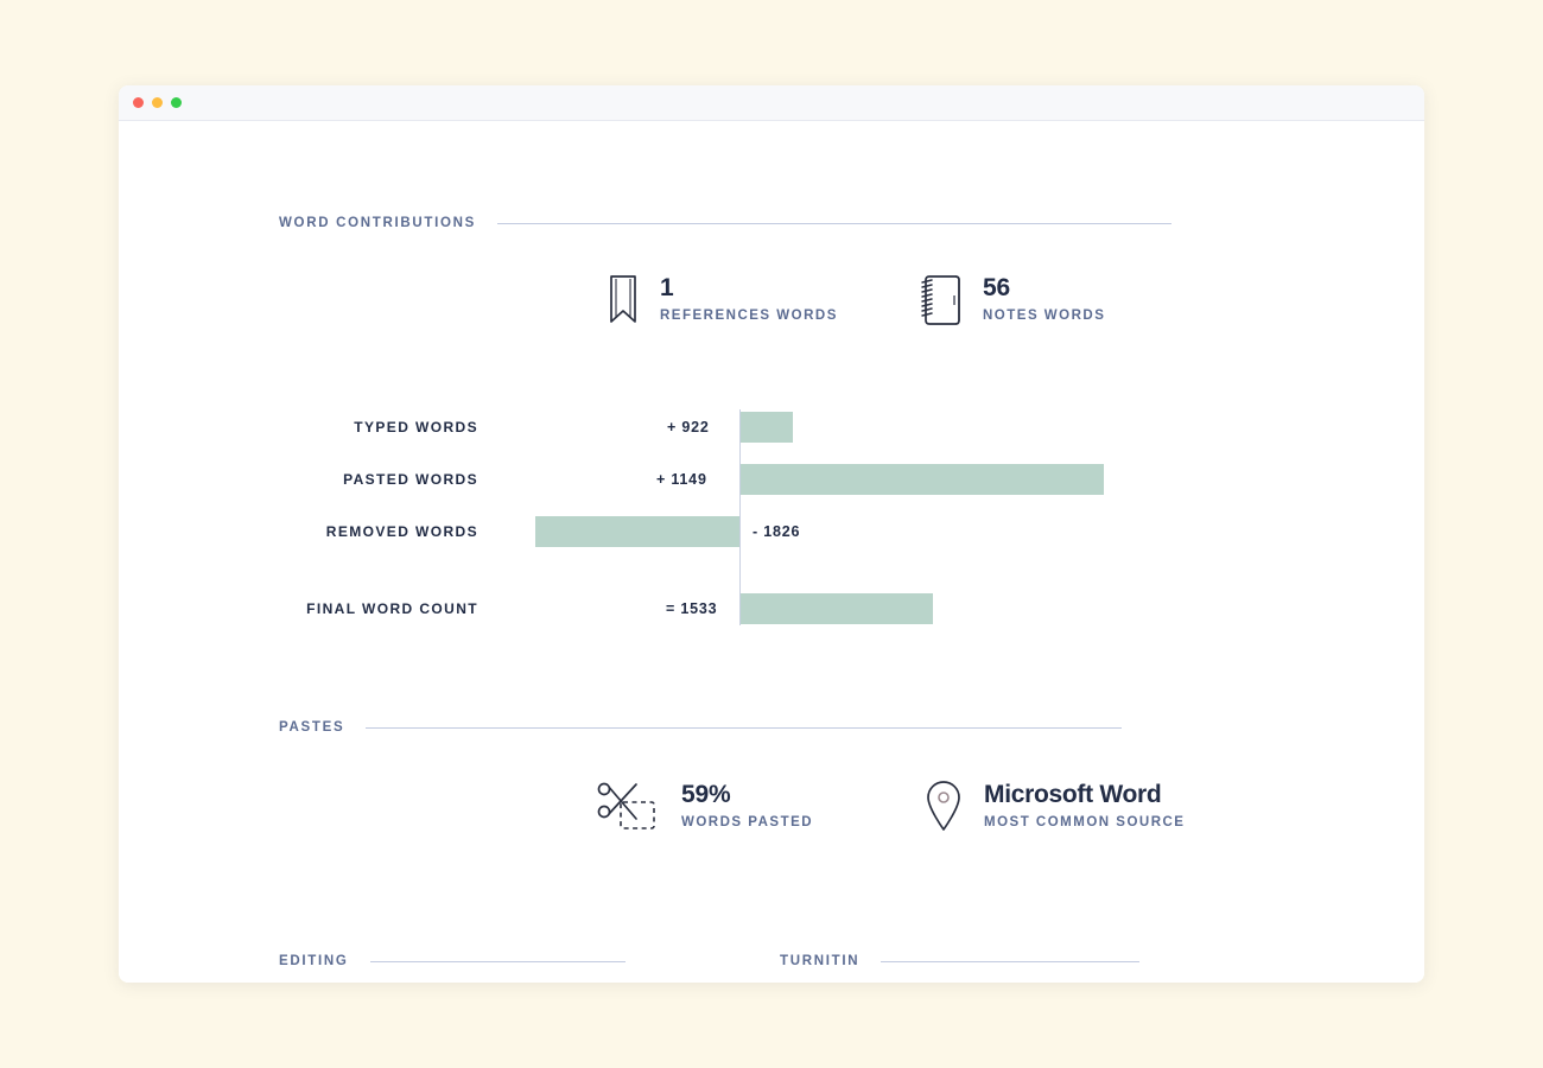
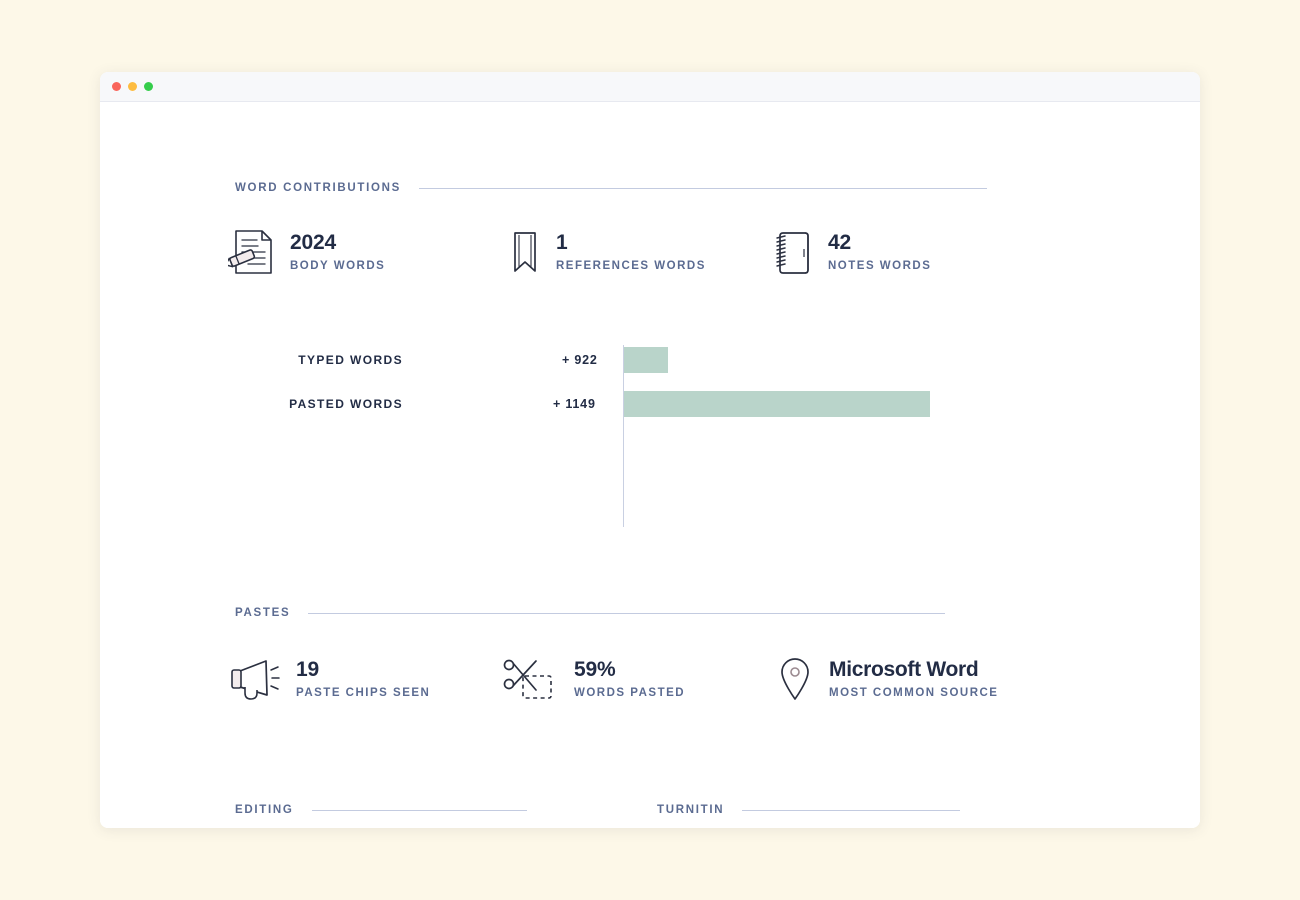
  WORD CONTRIBUTIONS
+ 2024
+ BODY WORDS
  1
  REFERENCES WORDS
- 56
+ 42
  NOTES WORDS
  TYPED WORDS
  + 922
  PASTED WORDS
  + 1149
- REMOVED WORDS
- - 1826
- FINAL WORD COUNT
- = 1533
  PASTES
+ 19
+ PASTE CHIPS SEEN
  59%
  WORDS PASTED
  Microsoft Word
  MOST COMMON SOURCE
  EDITING
  TURNITIN
